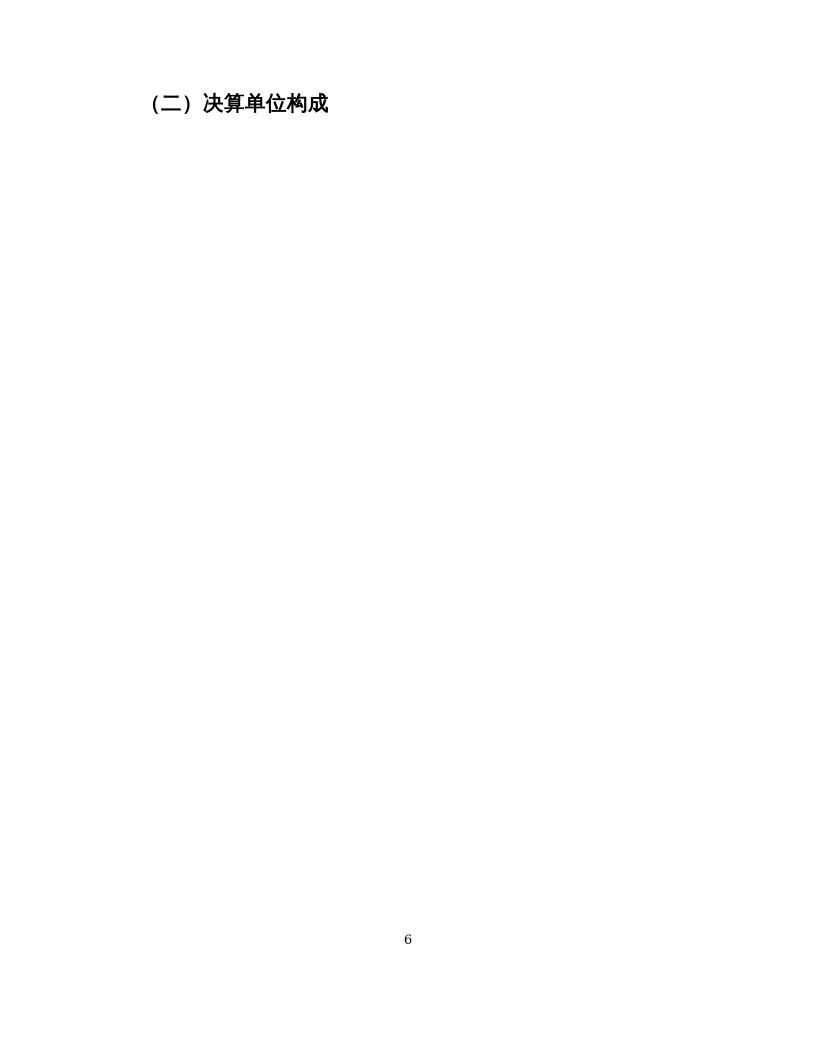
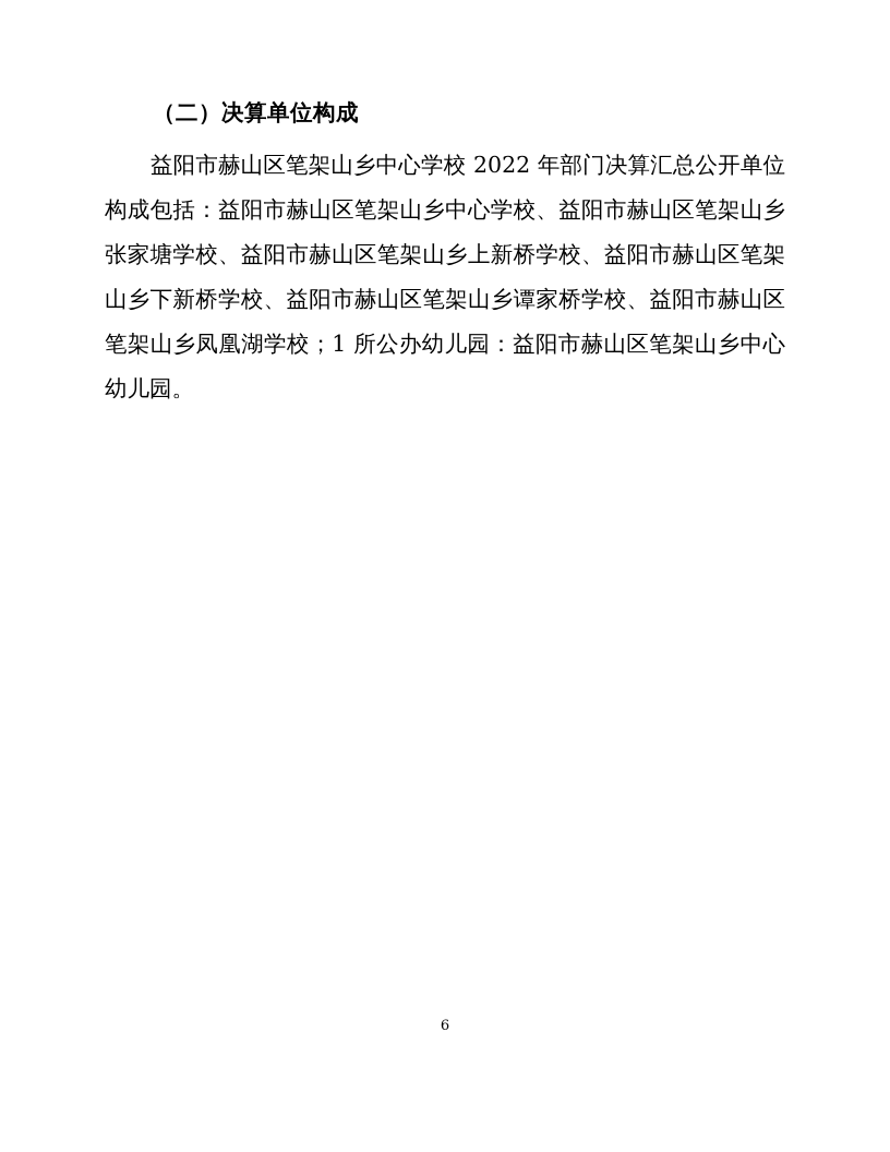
  （二）决算单位构成
+ 益阳市赫山区笔架山乡中心学校 2022 年部门决算汇总公开单位构成包括：益阳市赫山区笔架山乡中心学校、益阳市赫山区笔架山乡张家塘学校、益阳市赫山区笔架山乡上新桥学校、益阳市赫山区笔架山乡下新桥学校、益阳市赫山区笔架山乡谭家桥学校、益阳市赫山区笔架山乡凤凰湖学校；1 所公办幼儿园：益阳市赫山区笔架山乡中心幼儿园。
  6
